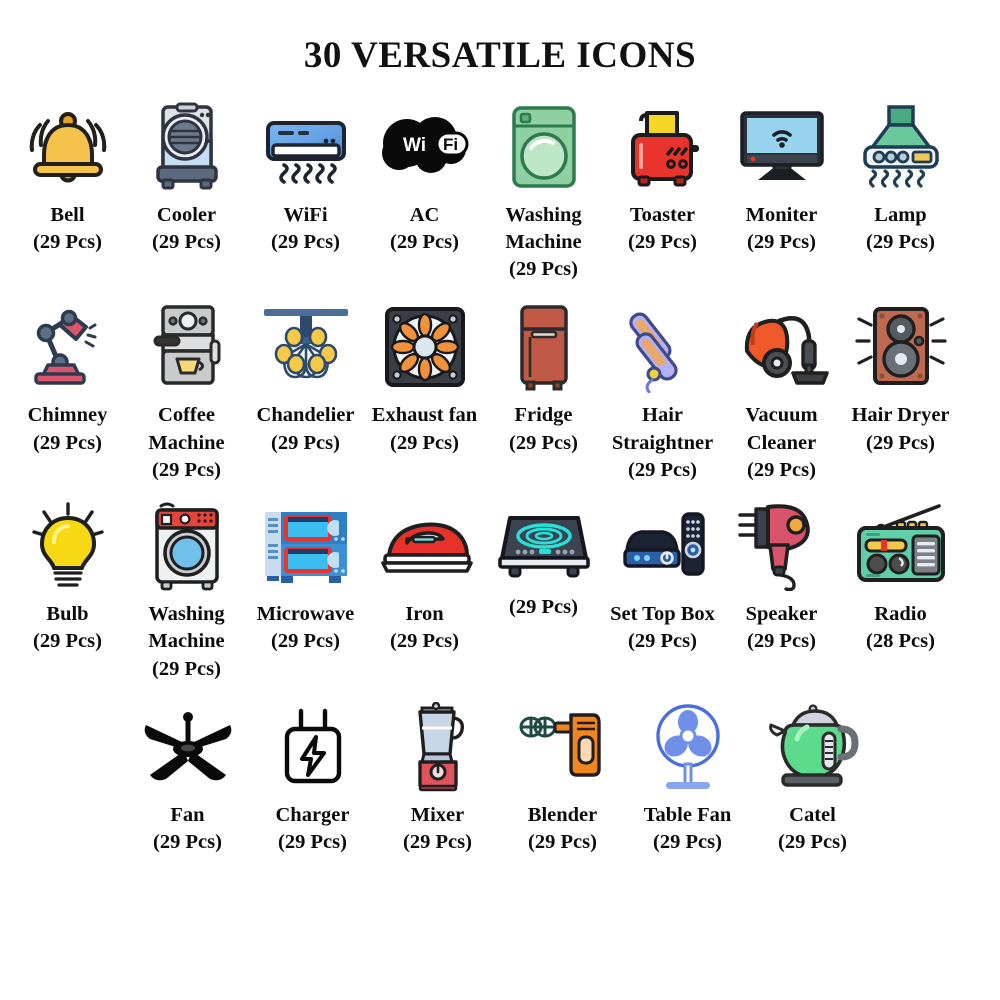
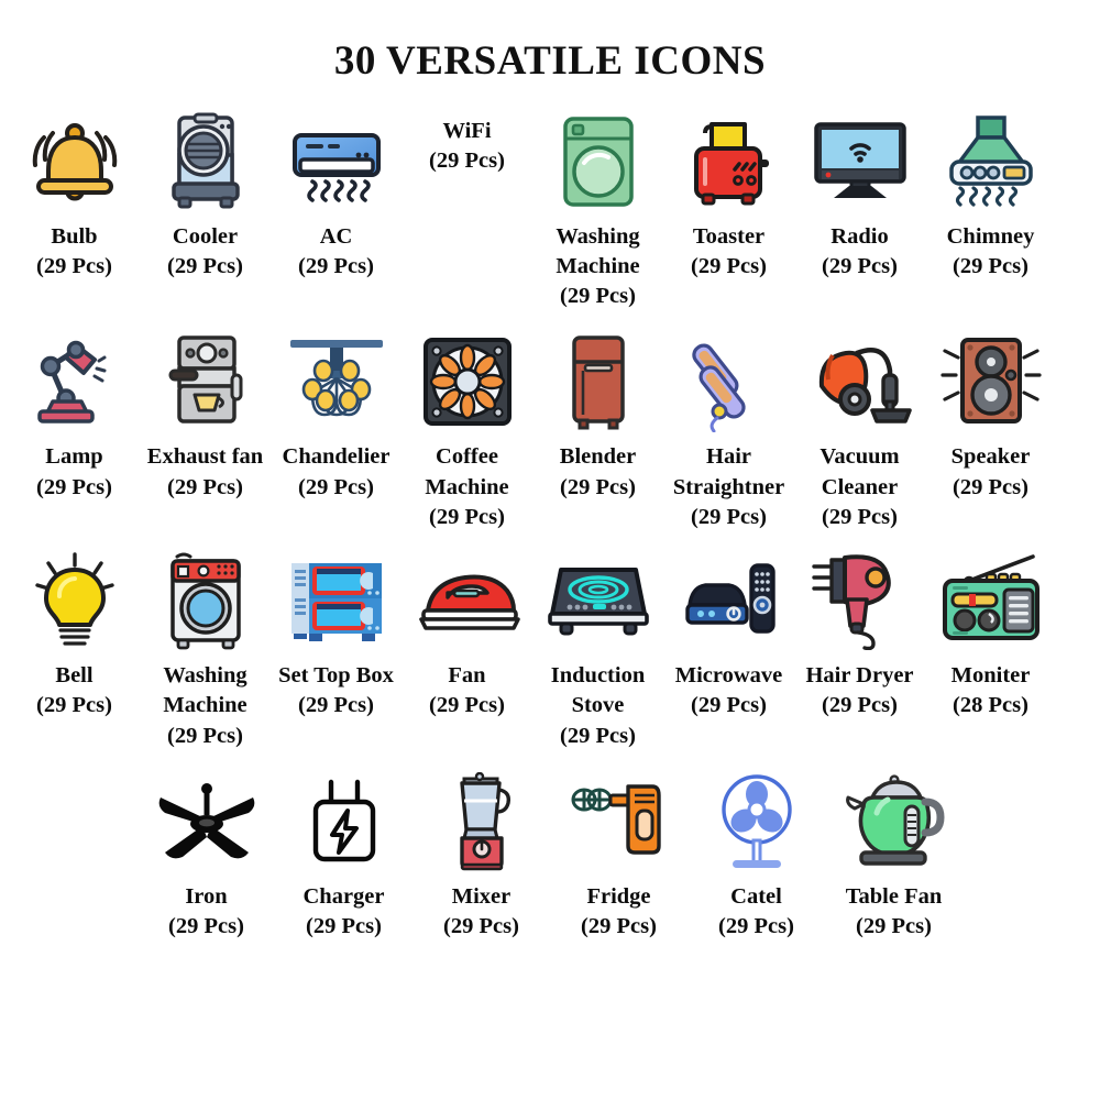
  30 VERSATILE ICONS
- Bell
+ Bulb
  (29 Pcs)
  Cooler
  (29 Pcs)
- WiFi
+ AC
  (29 Pcs)
- Wi
- Fi
- AC
+ WiFi
  (29 Pcs)
  Washing Machine
  (29 Pcs)
  Toaster
  (29 Pcs)
- Moniter
+ Radio
  (29 Pcs)
- Lamp
+ Chimney
  (29 Pcs)
- Chimney
+ Lamp
  (29 Pcs)
- Coffee Machine
+ Exhaust fan
  (29 Pcs)
  Chandelier
  (29 Pcs)
- Exhaust fan
+ Coffee Machine
  (29 Pcs)
- Fridge
+ Blender
  (29 Pcs)
  Hair Straightner
  (29 Pcs)
  Vacuum Cleaner
  (29 Pcs)
- Hair Dryer
+ Speaker
  (29 Pcs)
- Bulb
+ Bell
  (29 Pcs)
  Washing Machine
  (29 Pcs)
- Microwave
+ Set Top Box
  (29 Pcs)
- Iron
+ Fan
  (29 Pcs)
+ Induction Stove
  (29 Pcs)
- Set Top Box
+ Microwave
  (29 Pcs)
- Speaker
+ Hair Dryer
  (29 Pcs)
- Radio
+ Moniter
  (28 Pcs)
- Fan
+ Iron
  (29 Pcs)
  Charger
  (29 Pcs)
  Mixer
  (29 Pcs)
- Blender
+ Fridge
  (29 Pcs)
- Table Fan
+ Catel
  (29 Pcs)
- Catel
+ Table Fan
  (29 Pcs)
